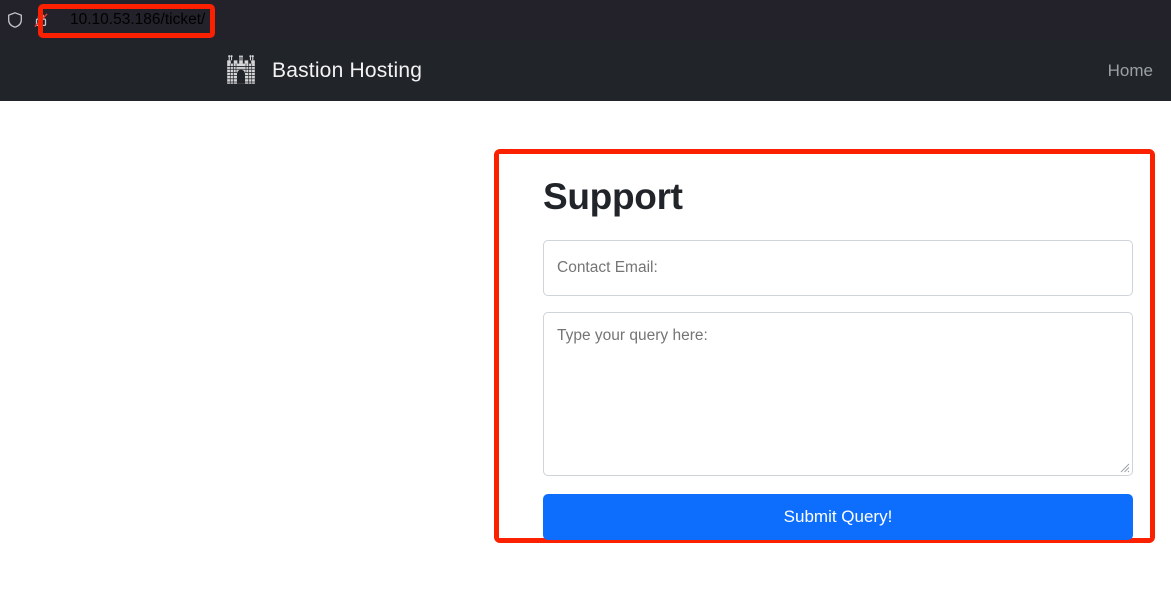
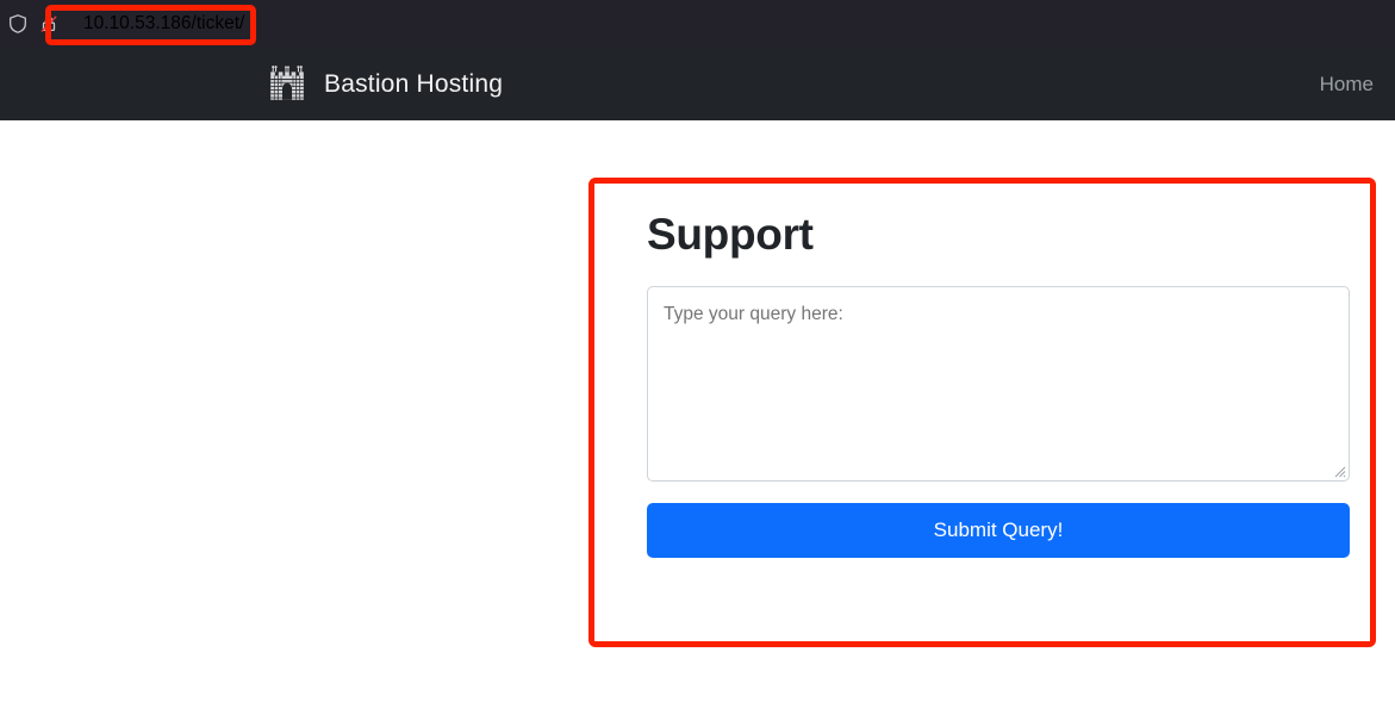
  10.10.53.186
  /ticket/
  Bastion Hosting
  Home
  Support
- Contact Email:
  Type your query here:
  Submit Query!
